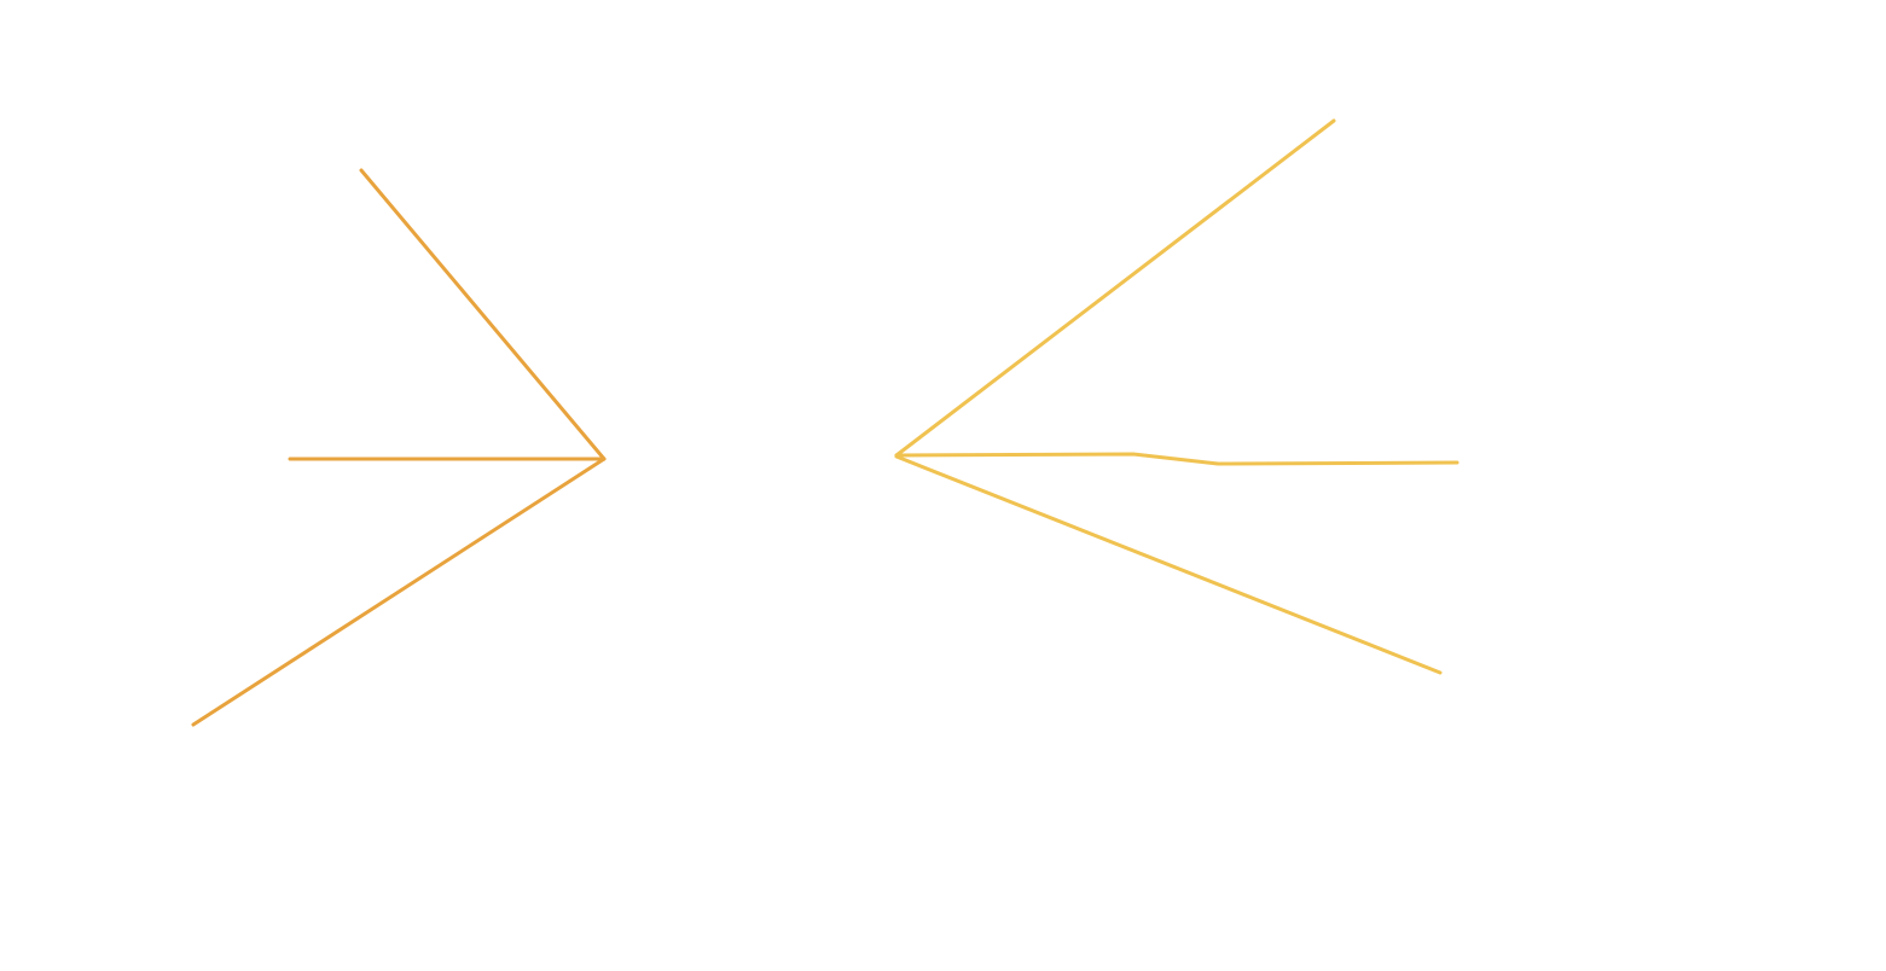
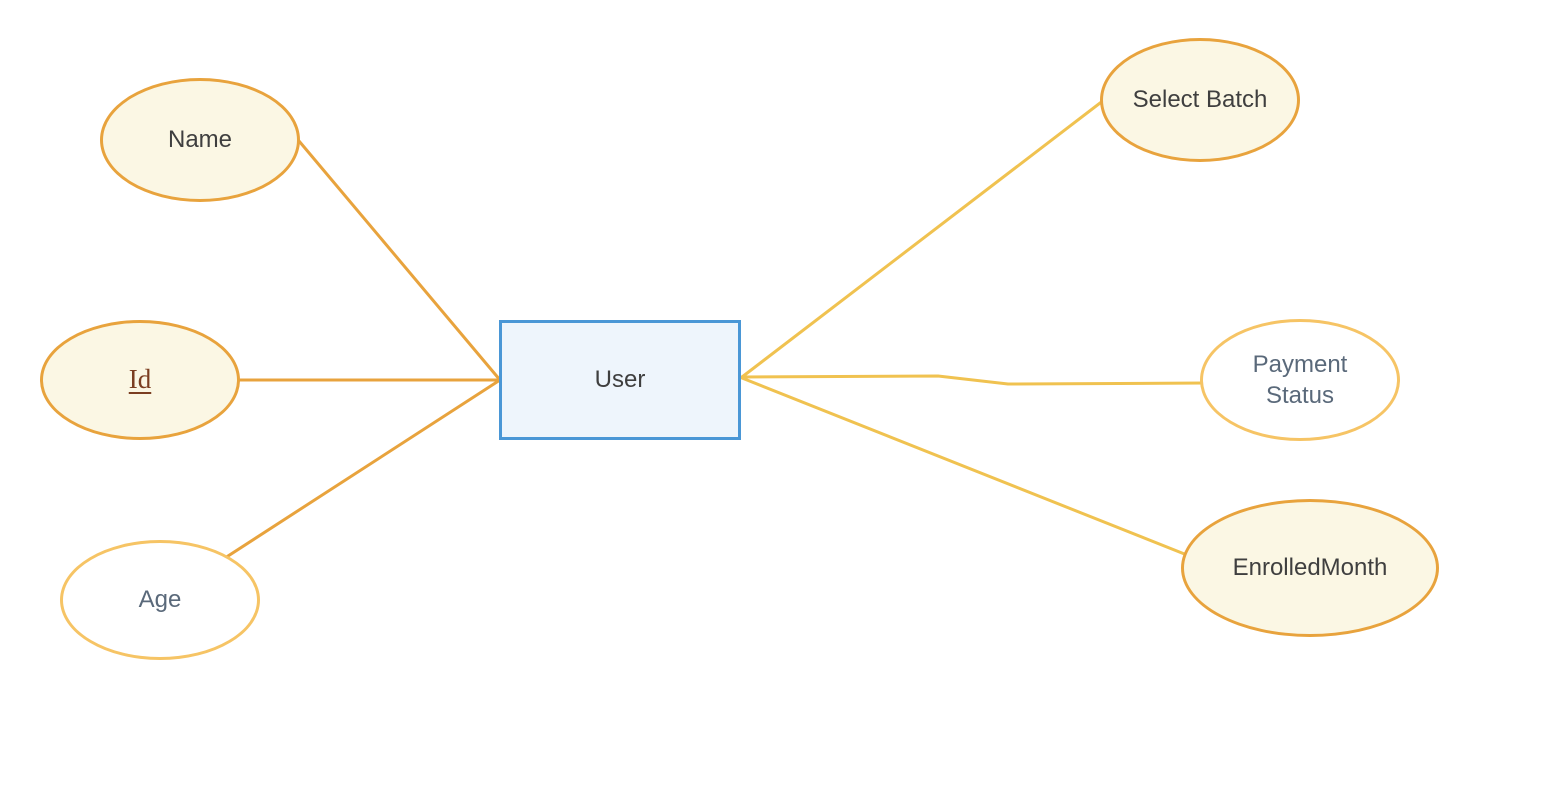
+ Name
+ Id
+ Age
+ User
+ Select Batch
+ Payment Status
+ EnrolledMonth
